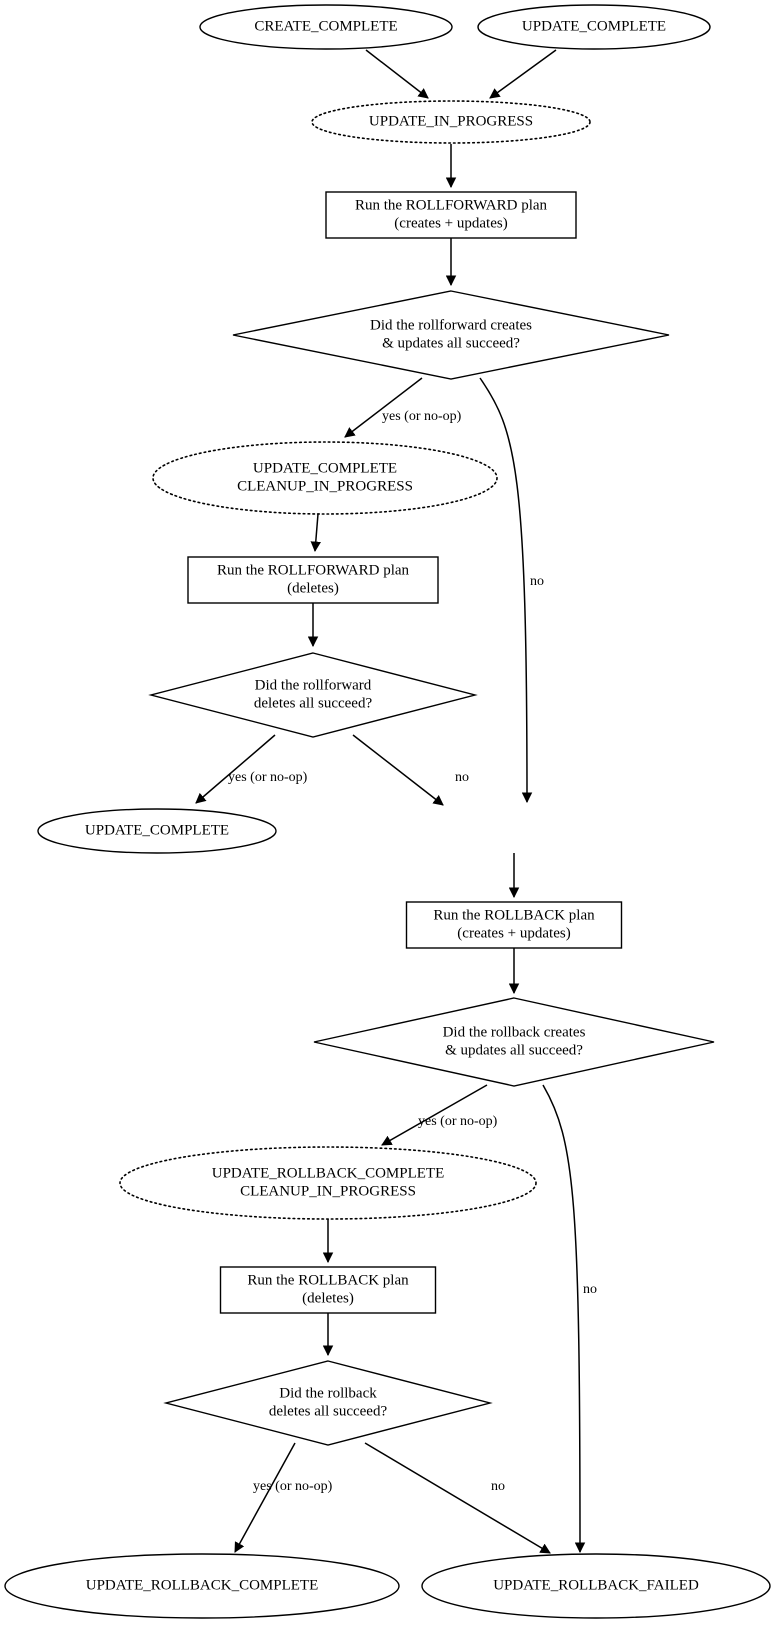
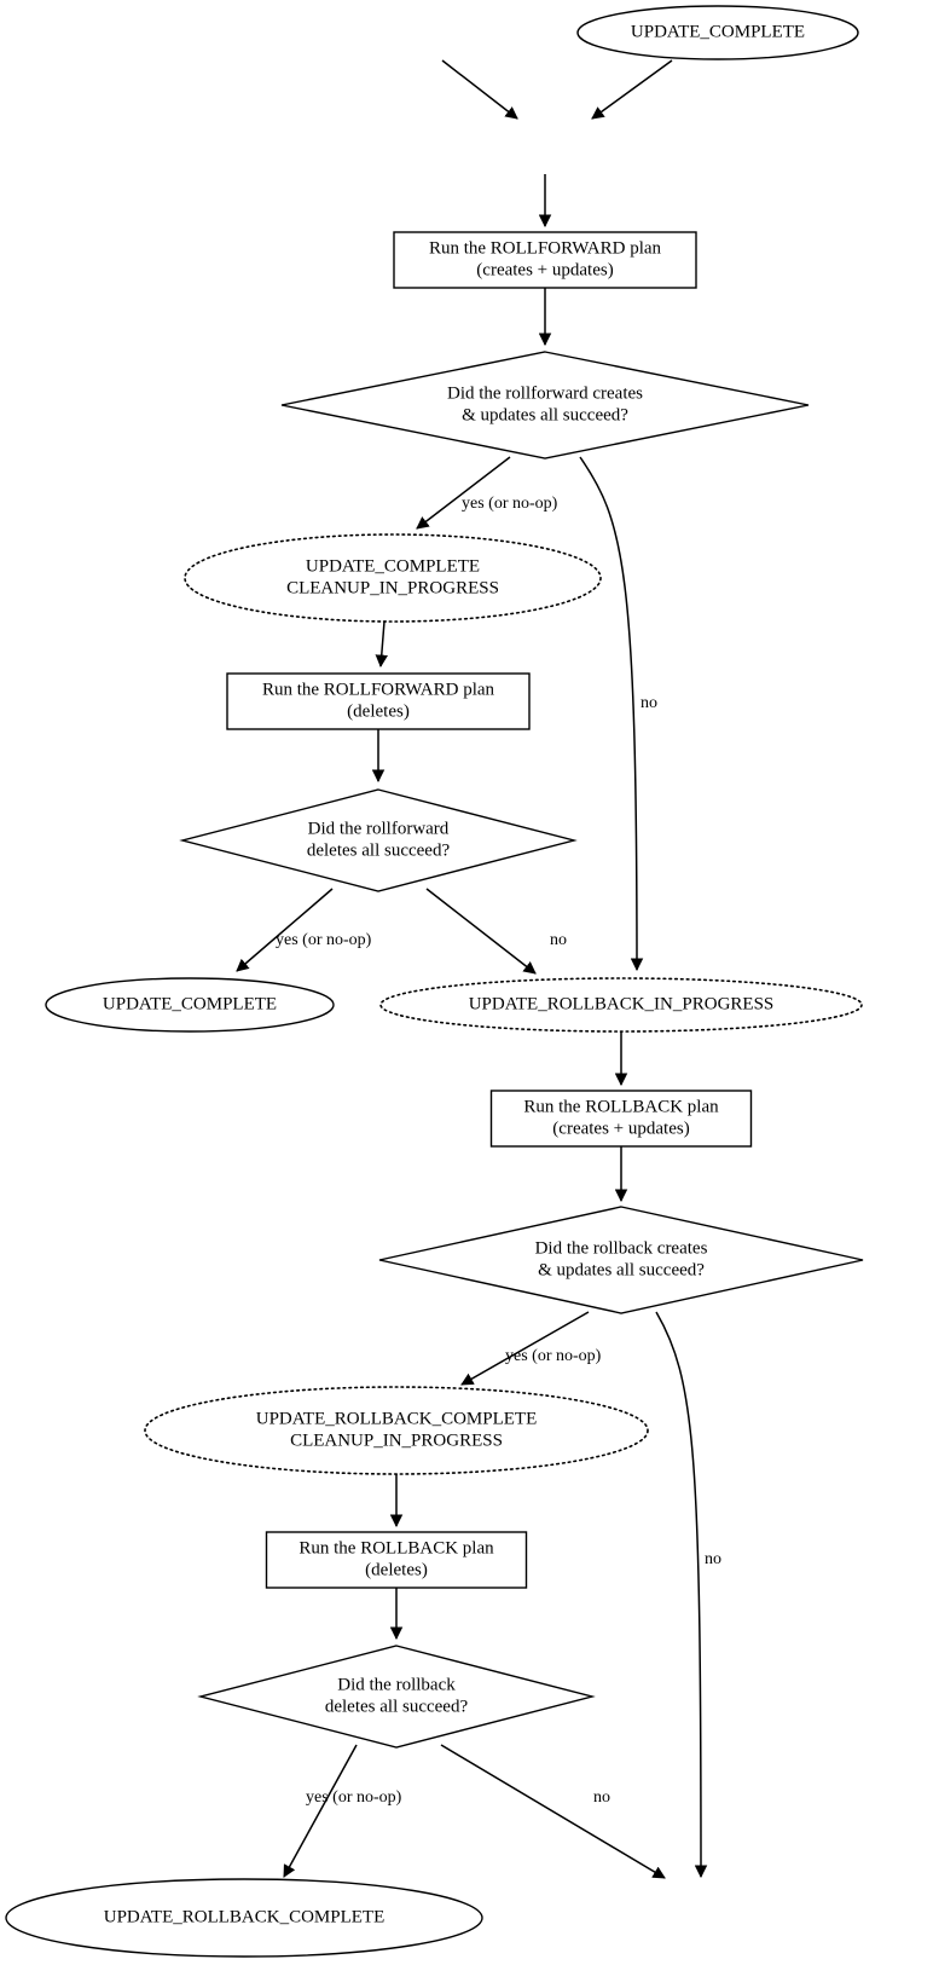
- CREATE_COMPLETE
  UPDATE_COMPLETE
- UPDATE_IN_PROGRESS
  Run the ROLLFORWARD plan
  (creates + updates)
  Did the rollforward creates
  & updates all succeed?
  UPDATE_COMPLETE
  CLEANUP_IN_PROGRESS
  Run the ROLLFORWARD plan
  (deletes)
  Did the rollforward
  deletes all succeed?
  UPDATE_COMPLETE
+ UPDATE_ROLLBACK_IN_PROGRESS
  Run the ROLLBACK plan
  (creates + updates)
  Did the rollback creates
  & updates all succeed?
  UPDATE_ROLLBACK_COMPLETE
  CLEANUP_IN_PROGRESS
  Run the ROLLBACK plan
  (deletes)
  Did the rollback
  deletes all succeed?
  UPDATE_ROLLBACK_COMPLETE
- UPDATE_ROLLBACK_FAILED
  yes (or no-op)
  no
  yes (or no-op)
  no
  yes (or no-op)
  no
  yes (or no-op)
  no
